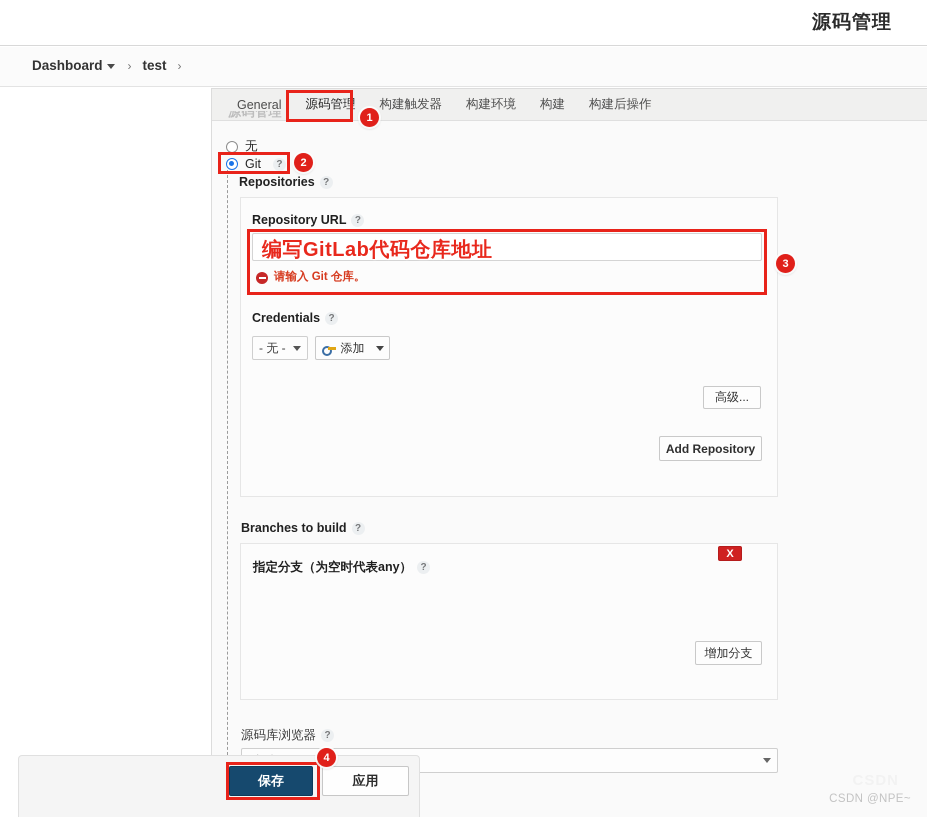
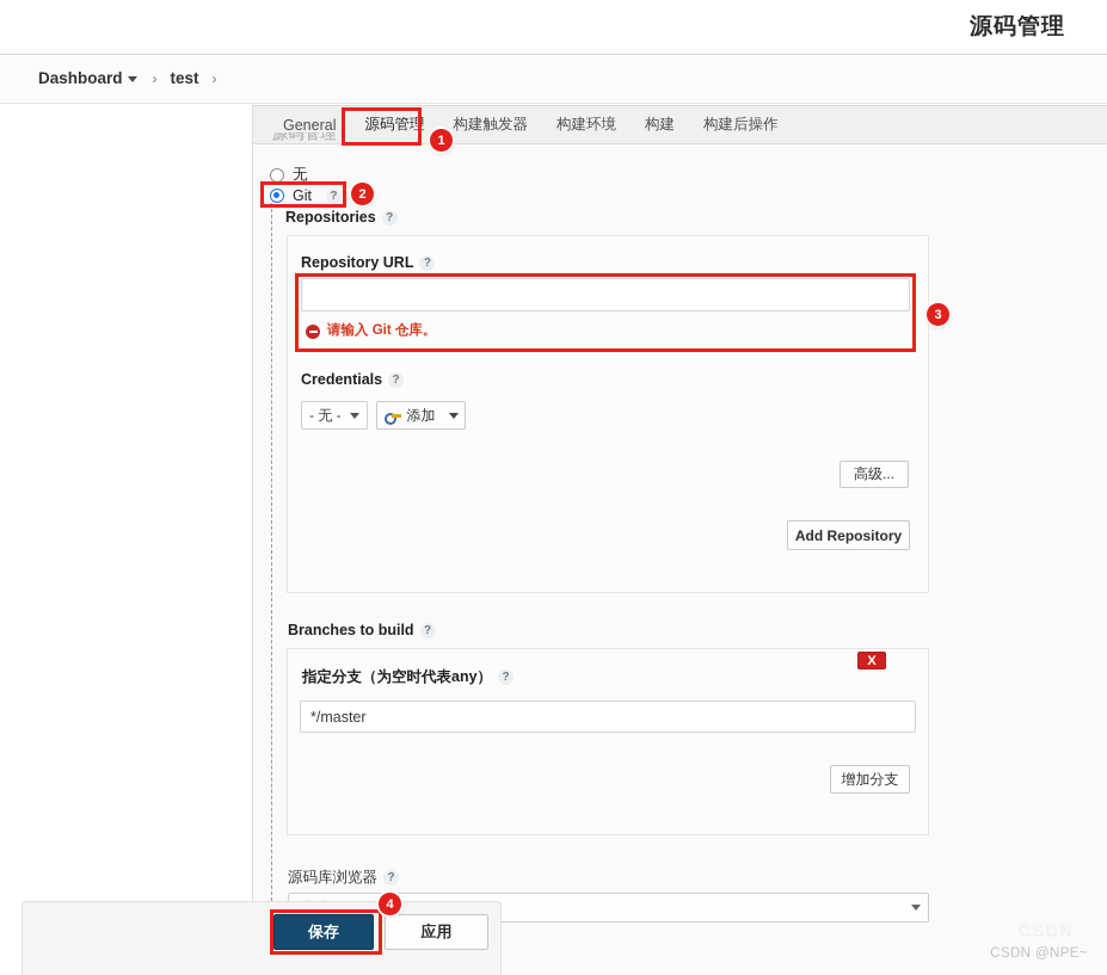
  源码管理
  Dashboard
  ›
  test
  ›
  General
  源码管理
  构建触发器
  构建环境
  构建
  构建后操作
  源码管理
  无
  Git
  ?
  Repositories ?
  Repository URL ?
- 编写GitLab代码仓库地址
  请输入 Git 仓库。
  Credentials ?
  - 无 -
  添加
  高级...
  Add Repository
  Branches to build ?
  X
  指定分支（为空时代表any） ?
+ */master
  增加分支
  源码库浏览器 ?
  保存
  应用
  1
  2
  3
  4
  CSDN @NPE~
